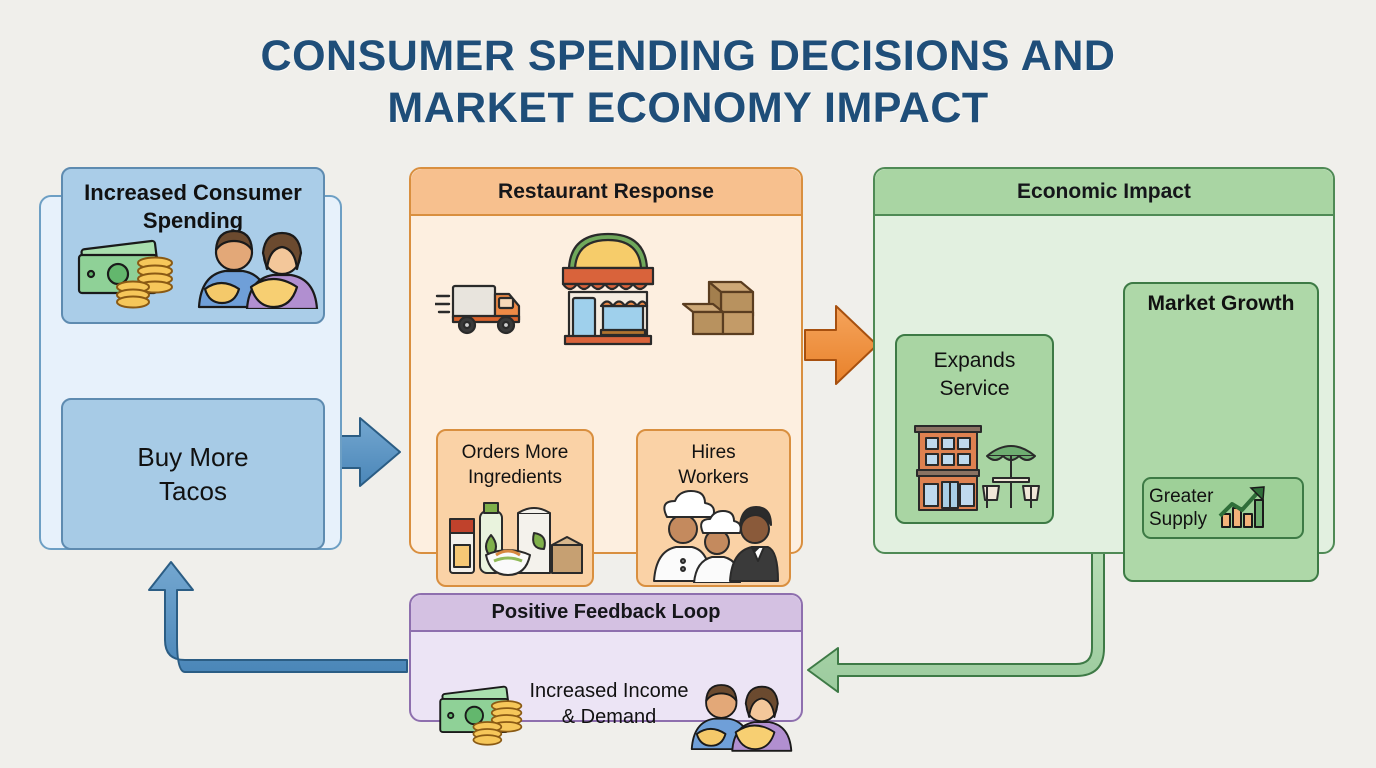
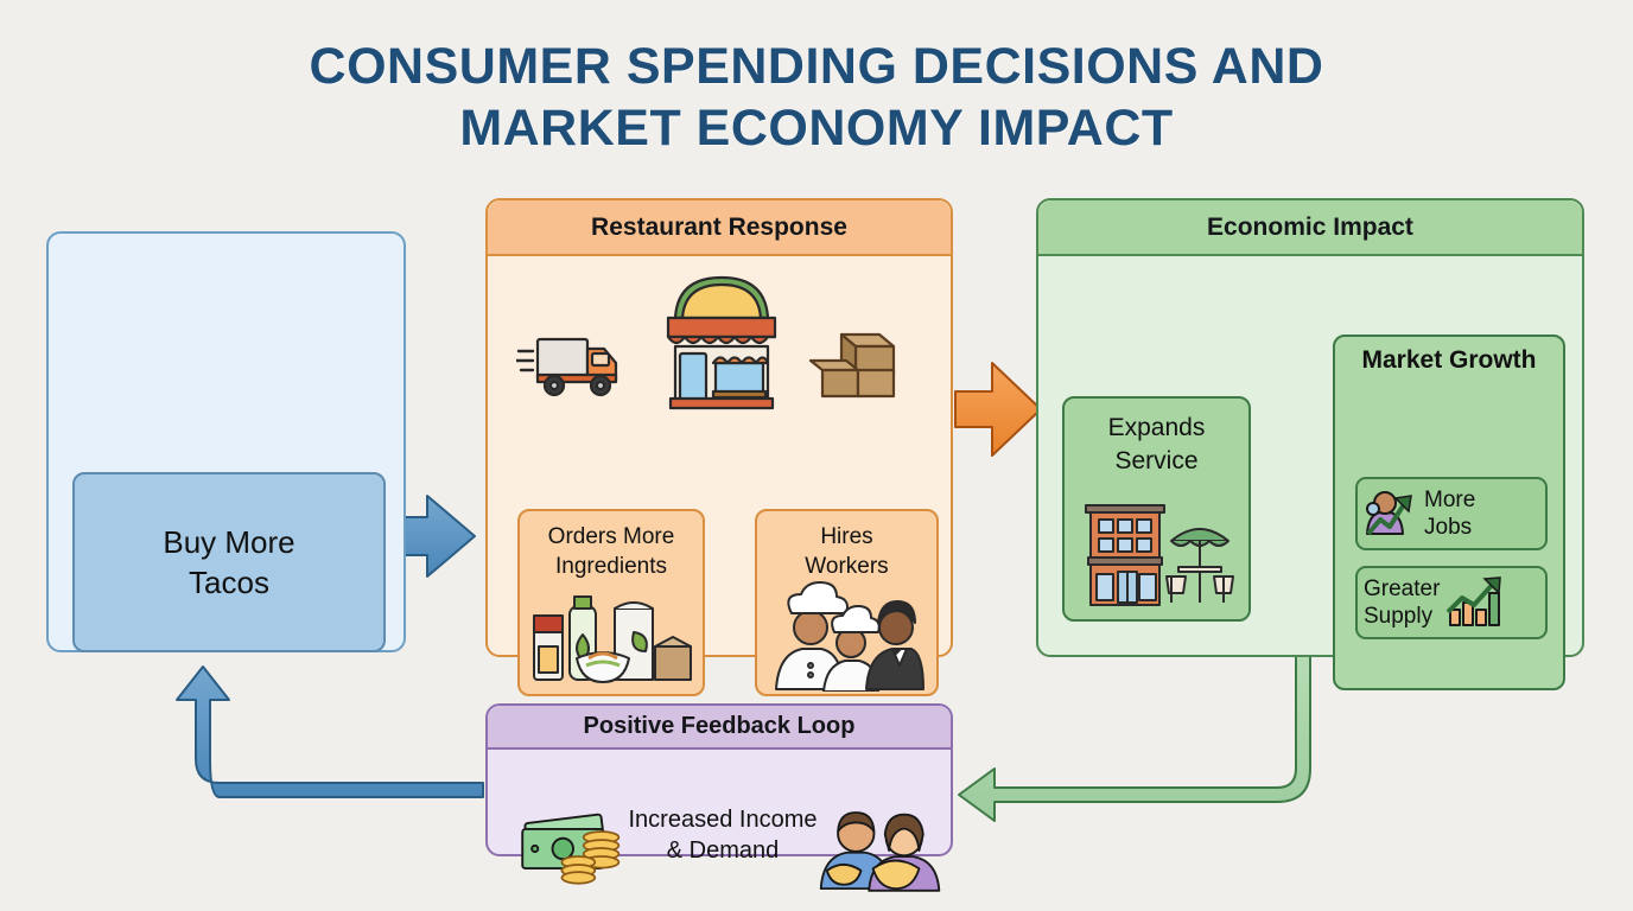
  CONSUMER SPENDING DECISIONS AND
  MARKET ECONOMY IMPACT
- Increased Consumer
- Spending
  Buy More
  Tacos
  Restaurant Response
  Orders More
  Ingredients
  Hires
  Workers
  Economic Impact
  Expands
  Service
  Market Growth
+ More
+ Jobs
  Greater
  Supply
  Positive Feedback Loop
  Increased Income
  & Demand
